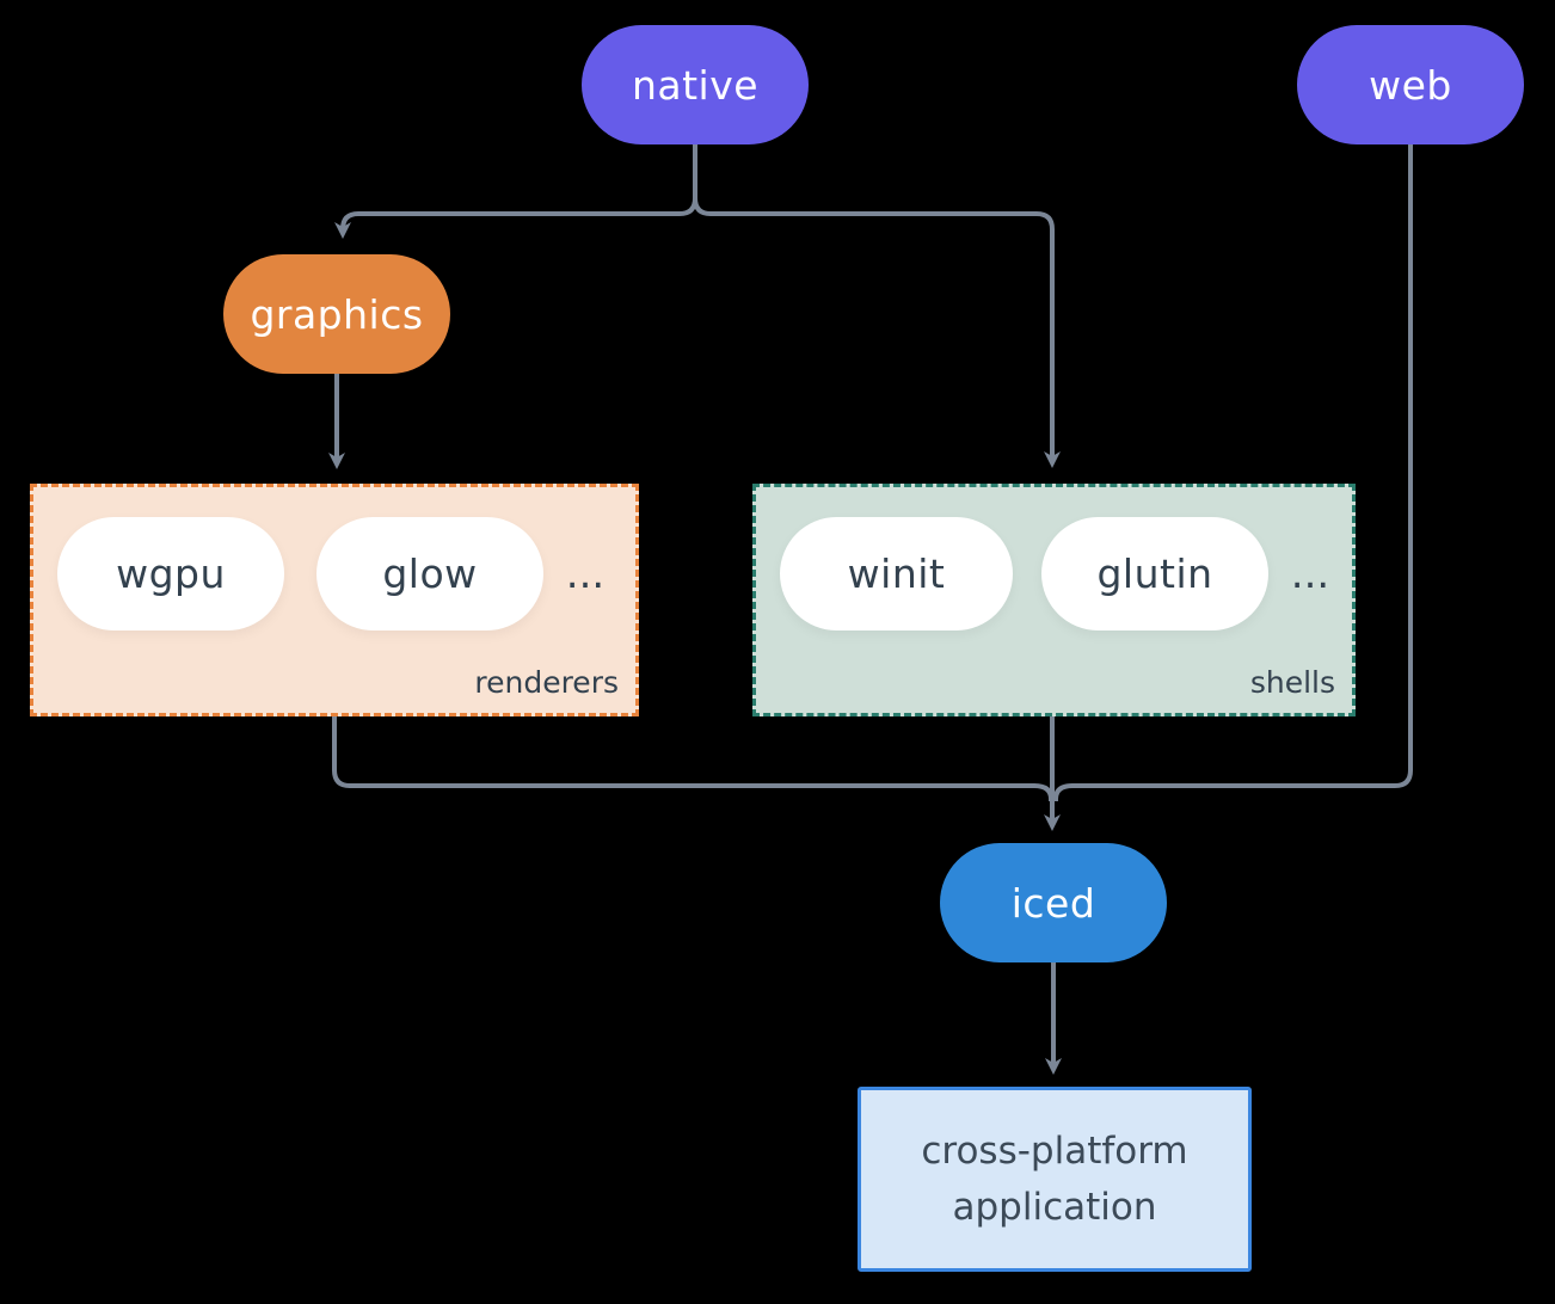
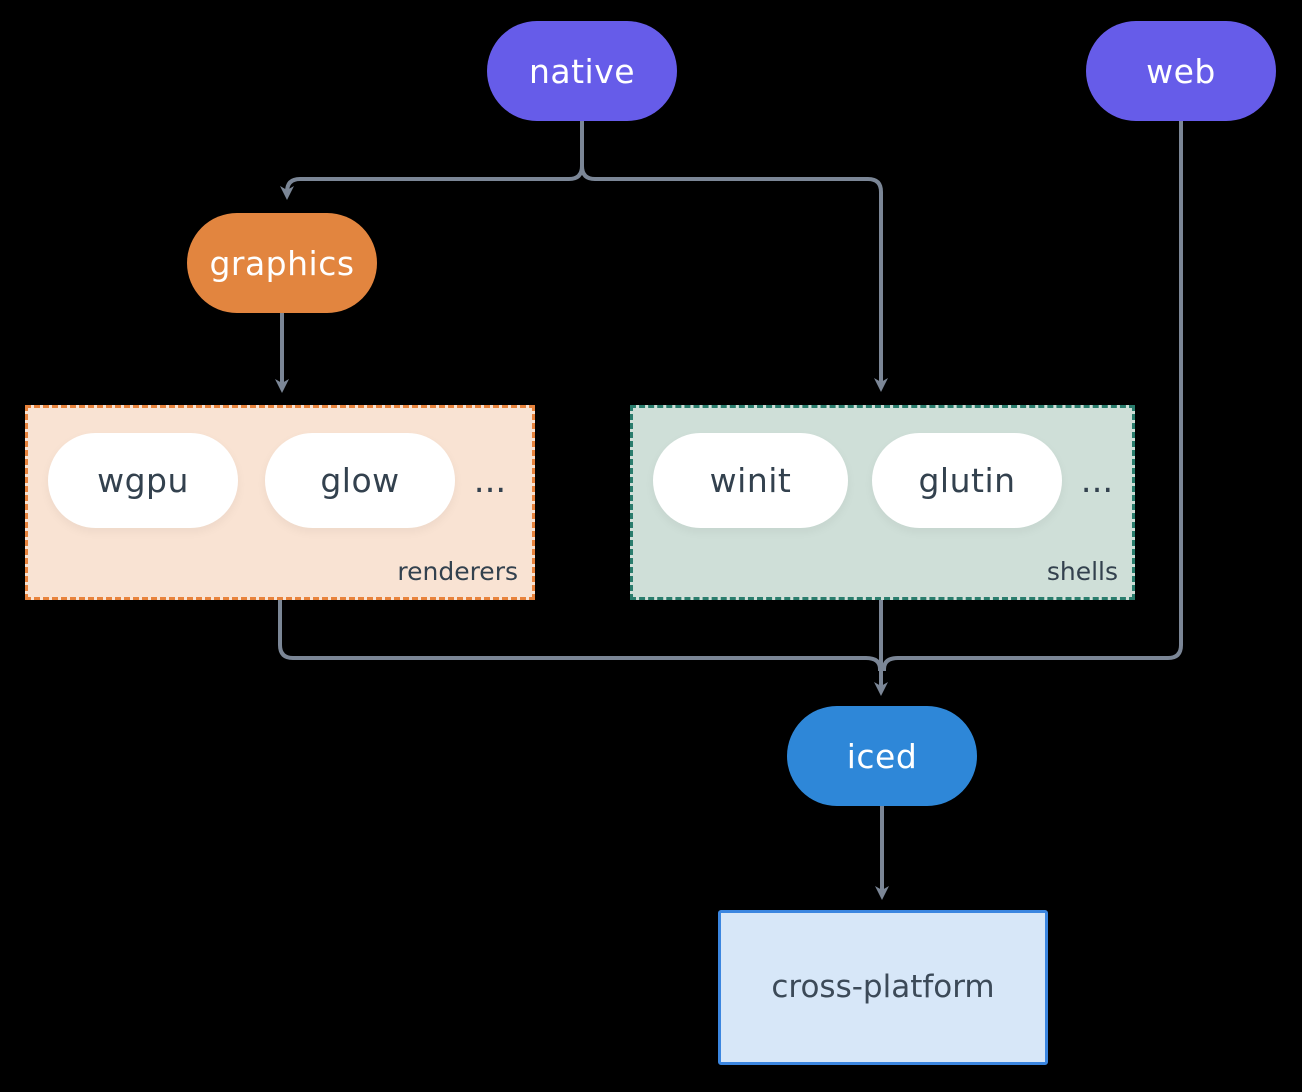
  native
  web
  graphics
  wgpu
  glow
  ...
  renderers
  winit
  glutin
  ...
  shells
  iced
  cross-platform
- application
